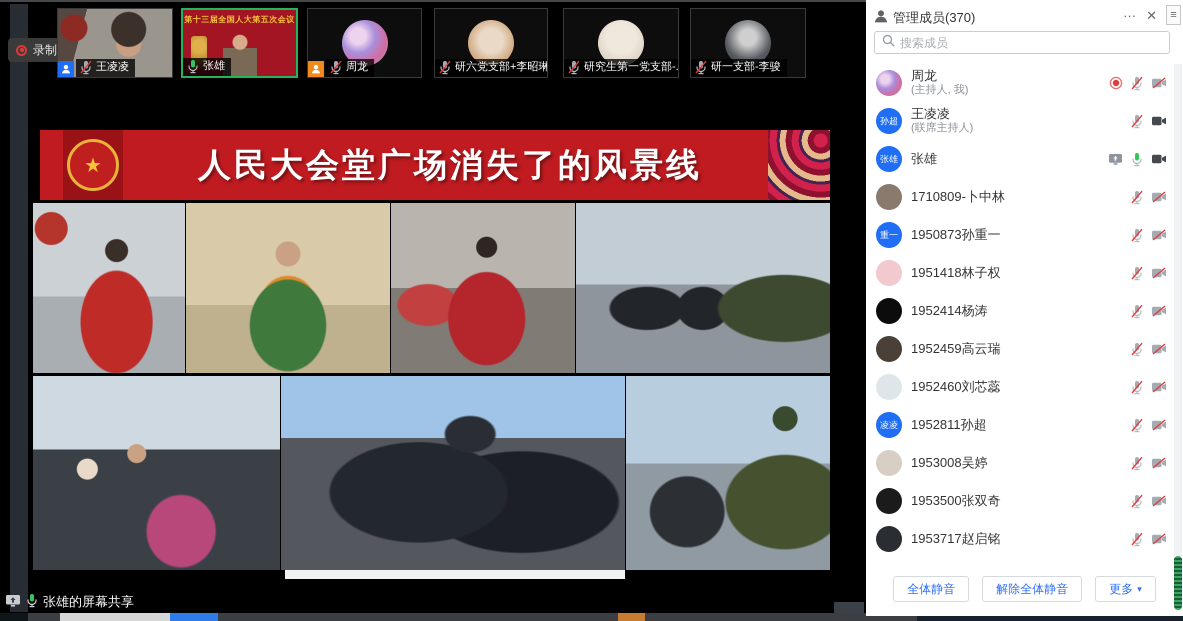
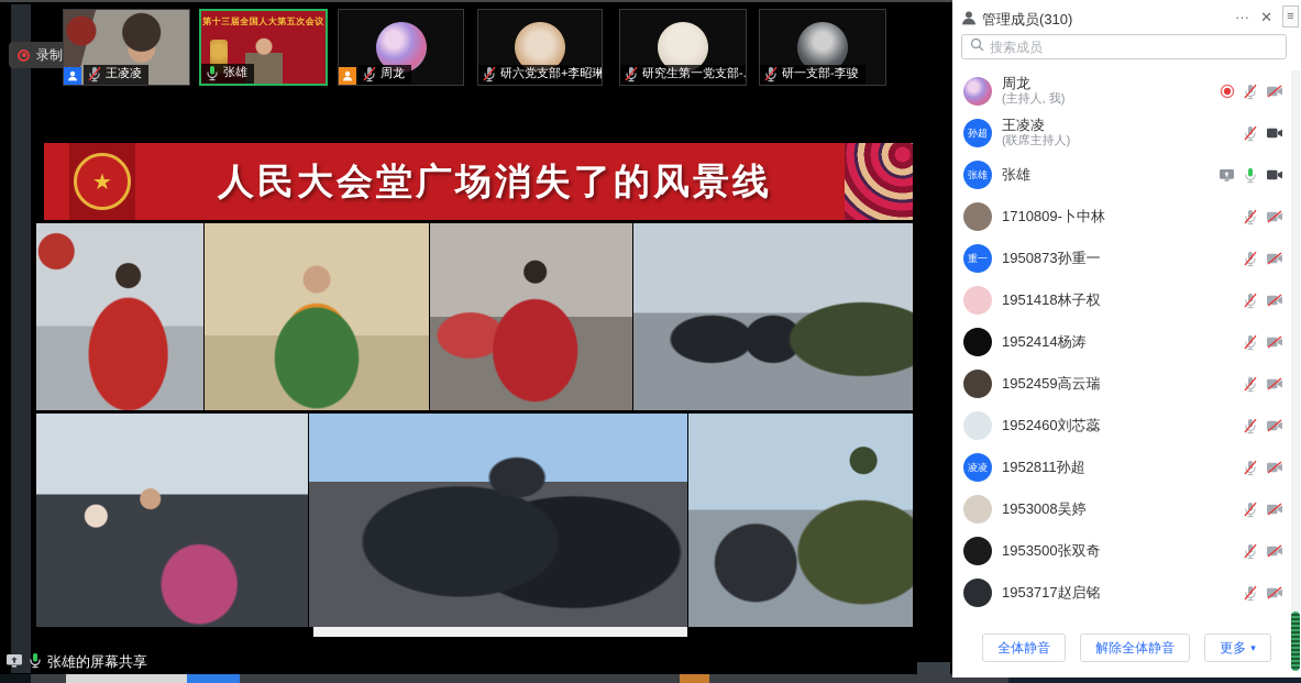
  王凌凌
  第十三届全国人大第五次会议
  张雄
  周龙
  研六党支部+李昭琳
  研究生第一党支部-.
  研一支部-李骏
  ★
  人民大会堂广场消失了的风景线
  张雄的屏幕共享
  ≡
- 管理成员(370)
+ 管理成员(310)
  ···
  ✕
  搜索成员
  周龙
  (主持人, 我)
  孙超
  王凌凌
  (联席主持人)
  张雄
  张雄
  1710809-卜中林
  重一
  1950873孙重一
  1951418林子权
  1952414杨涛
  1952459高云瑞
  1952460刘芯蕊
  凌凌
  1952811孙超
  1953008吴婷
  1953500张双奇
  1953717赵启铭
  全体静音
  解除全体静音
  更多
  ▾
